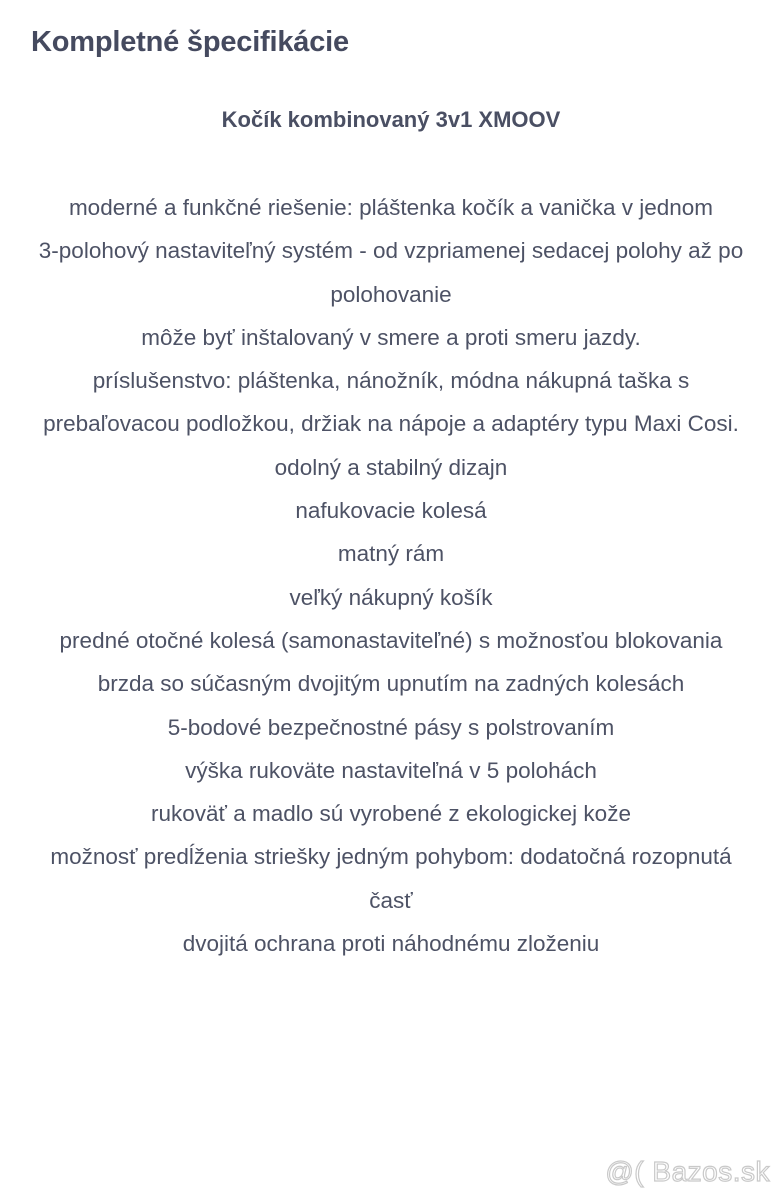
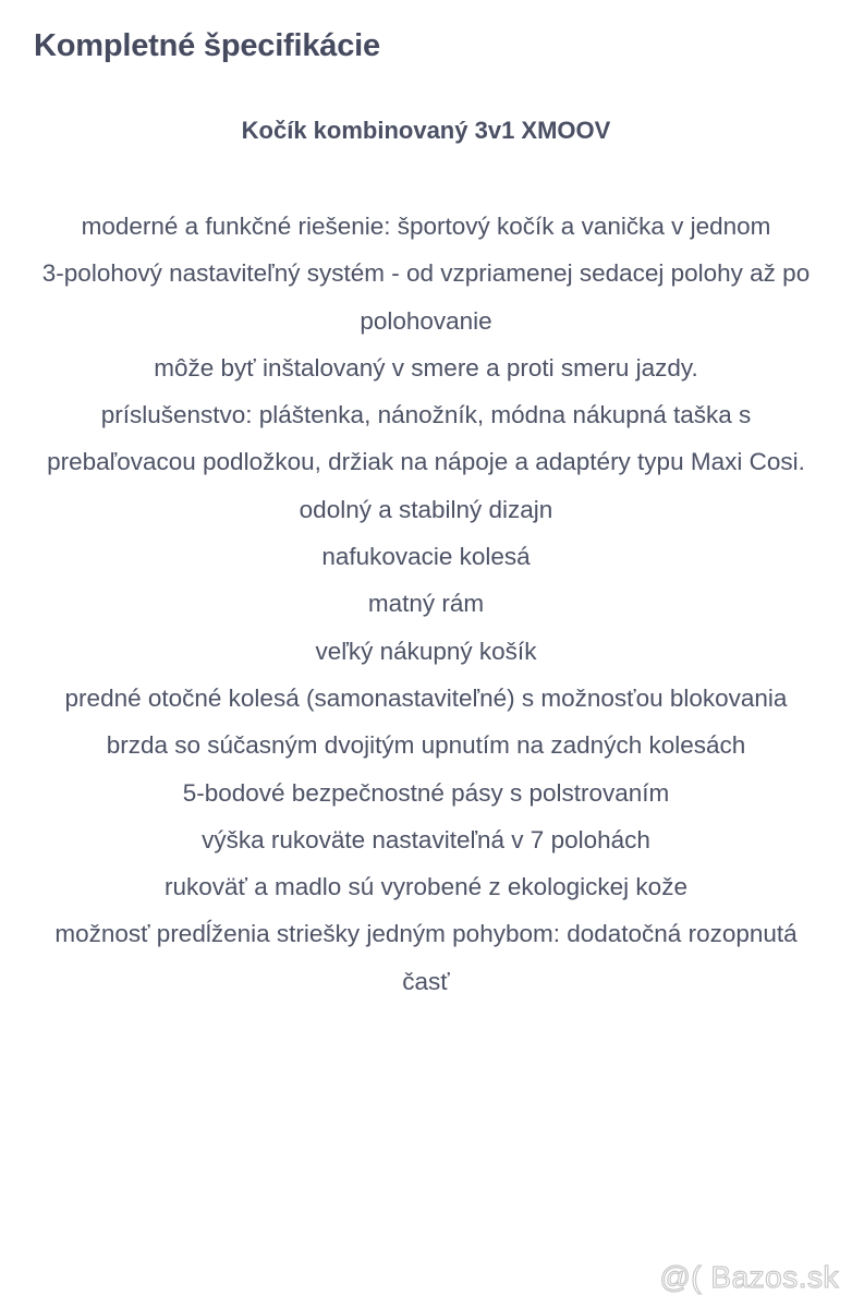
  Kompletné špecifikácie
  Kočík kombinovaný 3v1 XMOOV
- moderné a funkčné riešenie: pláštenka kočík a vanička v jednom
+ moderné a funkčné riešenie: športový kočík a vanička v jednom
  3-polohový nastaviteľný systém - od vzpriamenej sedacej polohy až po polohovanie
  môže byť inštalovaný v smere a proti smeru jazdy.
  príslušenstvo: pláštenka, nánožník, módna nákupná taška s prebaľovacou podložkou, držiak na nápoje a adaptéry typu Maxi Cosi.
  odolný a stabilný dizajn
  nafukovacie kolesá
  matný rám
  veľký nákupný košík
  predné otočné kolesá (samonastaviteľné) s možnosťou blokovania
  brzda so súčasným dvojitým upnutím na zadných kolesách
  5-bodové bezpečnostné pásy s polstrovaním
- výška rukoväte nastaviteľná v 5 polohách
+ výška rukoväte nastaviteľná v 7 polohách
  rukoväť a madlo sú vyrobené z ekologickej kože
  možnosť predĺženia striešky jedným pohybom: dodatočná rozopnutá časť
- dvojitá ochrana proti náhodnému zloženiu
  @( Bazos.sk
